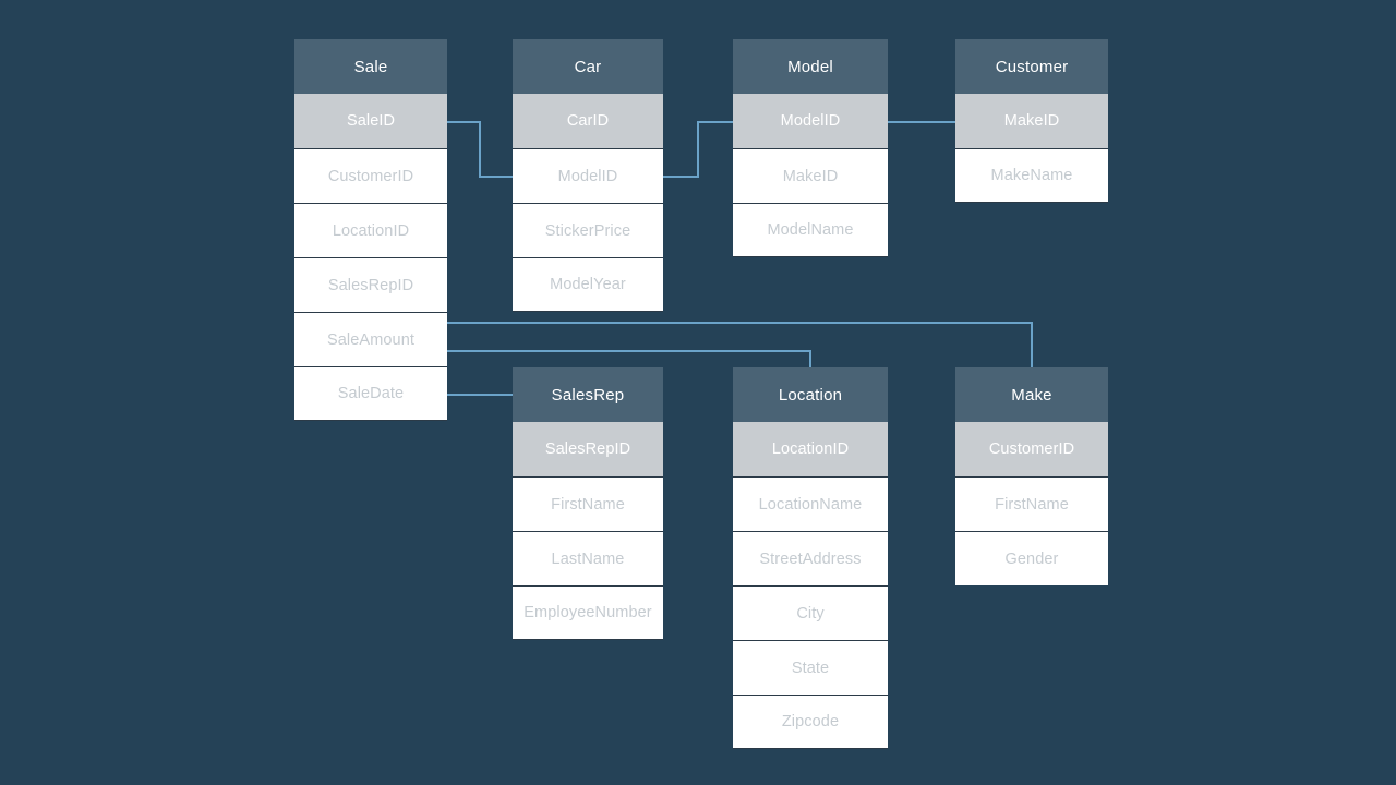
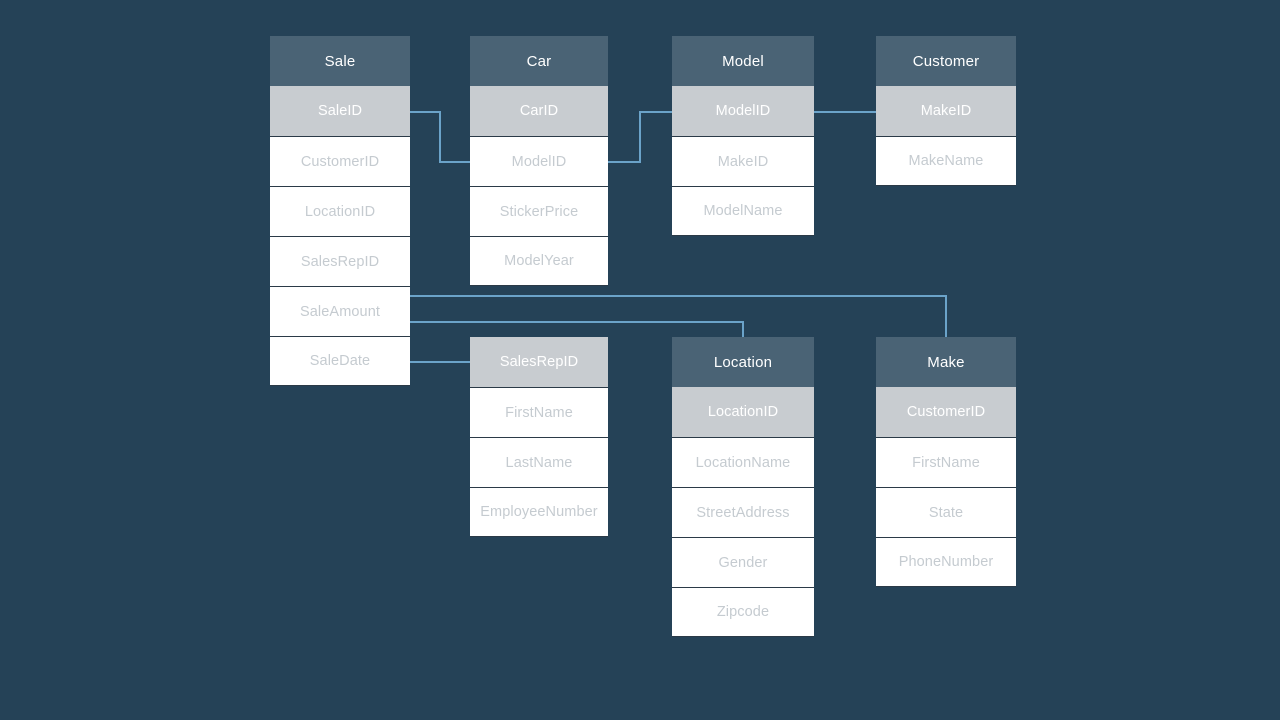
  Sale
  SaleID
  CustomerID
  LocationID
  SalesRepID
  SaleAmount
  SaleDate
  Car
  CarID
  ModelID
  StickerPrice
  ModelYear
  Model
  ModelID
  MakeID
  ModelName
  Customer
  MakeID
  MakeName
- SalesRep
  SalesRepID
  FirstName
  LastName
  EmployeeNumber
  Location
  LocationID
  LocationName
  StreetAddress
- City
- State
+ Gender
  Zipcode
  Make
  CustomerID
  FirstName
- Gender
+ State
+ PhoneNumber
